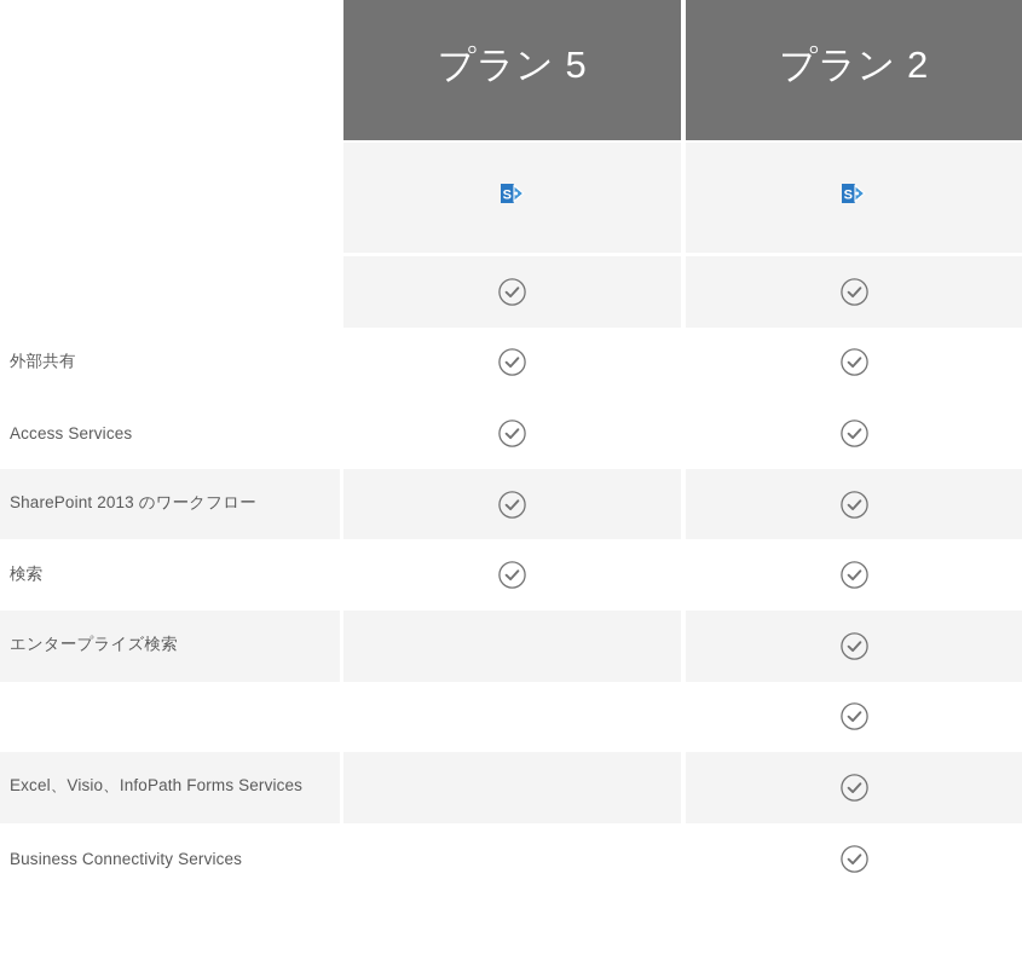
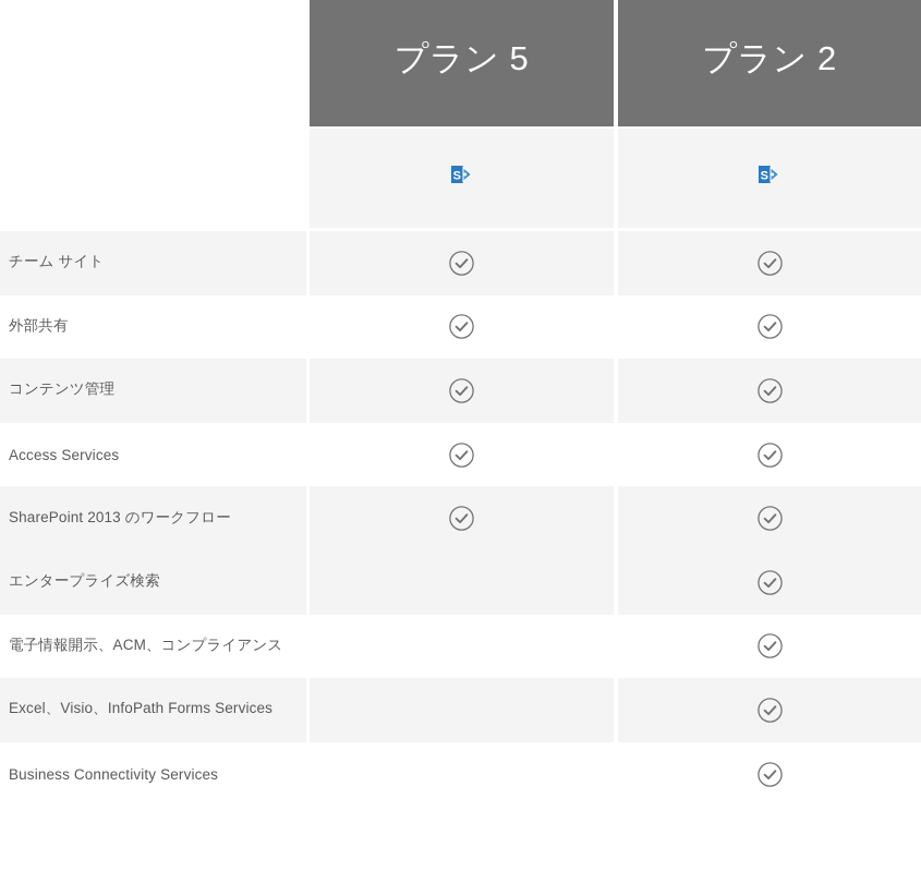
  プラン 5
  プラン 2
  S
  S
+ チーム サイト
  外部共有
+ コンテンツ管理
  Access Services
  SharePoint 2013 のワークフロー
- 検索
  エンタープライズ検索
+ 電子情報開示、ACM、コンプライアンス
  Excel、Visio、InfoPath Forms Services
  Business Connectivity Services
